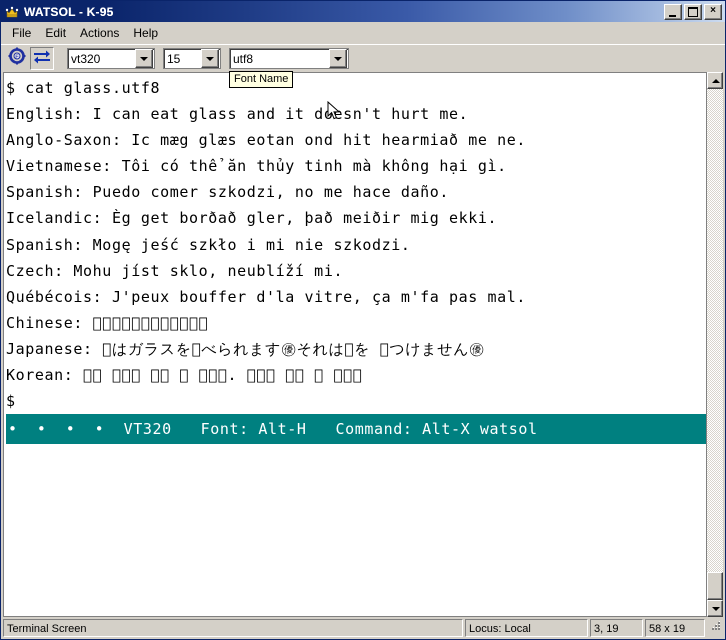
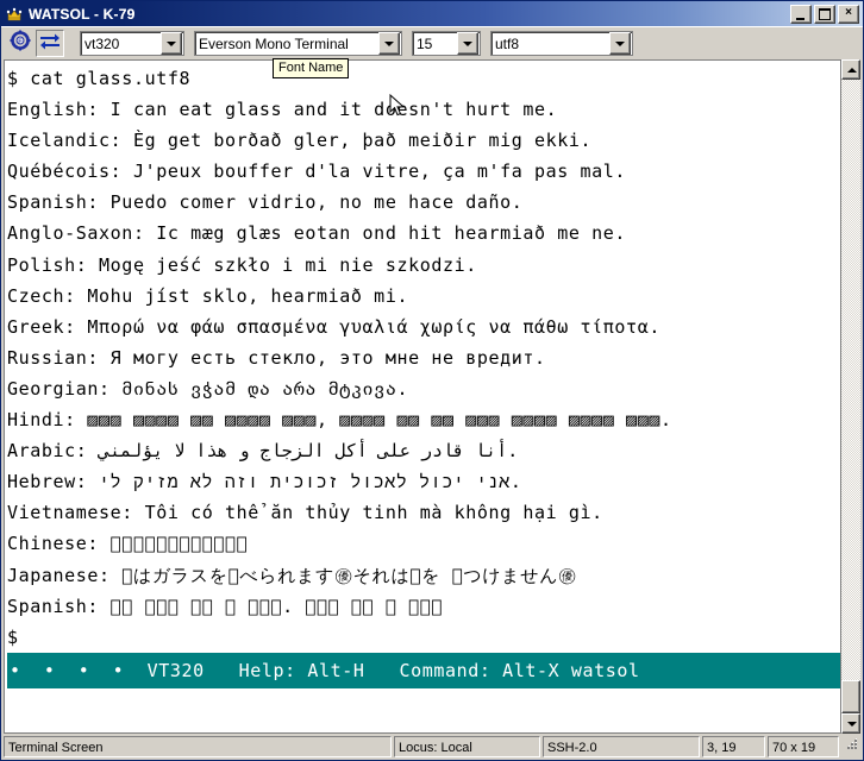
- WATSOL - K-95
+ WATSOL - K-79
  ×
- File
- Edit
- Actions
- Help
  vt320
+ Everson Mono Terminal
  15
  utf8
  Font Name
  $ cat glass.utf8
  English: I can eat glass and it desn't hurt me.
- Anglo-Saxon: Ic mæg glæs eotan ond hit hearmiað me ne.
+ Icelandic: Èg get borðað gler, það meiðir mig ekki.
- Vietnamese: Tôi có thể ăn thủy tinh mà không hại gì.
+ Québécois: J'peux bouffer d'la vitre, ça m'fa pas mal.
- Spanish: Puedo comer szkodzi, no me hace daño.
+ Spanish: Puedo comer vidrio, no me hace daño.
- Icelandic: Èg get borðað gler, það meiðir mig ekki.
+ Anglo-Saxon: Ic mæg glæs eotan ond hit hearmiað me ne.
- Spanish: Mogę jeść szkło i mi nie szkodzi.
+ Polish: Mogę jeść szkło i mi nie szkodzi.
- Czech: Mohu jíst sklo, neublíží mi.
+ Czech: Mohu jíst sklo, hearmiað mi.
+ Greek: Μπορώ να φάω σπασμένα γυαλιά χωρίς να πάθω τίποτα.
+ Russian: Я могу есть стекло, это мне не вредит.
+ Georgian: მინას ვჭამ და არა მტკივა.
+ Hindi: ▨▨▨ ▨▨▨▨ ▨▨ ▨▨▨▨ ▨▨▨, ▨▨▨▨ ▨▨ ▨▨ ▨▨▨ ▨▨▨▨ ▨▨▨▨ ▨▨▨.
+ Arabic: أنا قادر على أكل الزجاج و هذا لا يؤلمني.
+ Hebrew: אני יכול לאכול זכוכית וזה לא מזיק לי.
- Québécois: J'peux bouffer d'la vitre, ça m'fa pas mal.
+ Vietnamese: Tôi có thể ăn thủy tinh mà không hại gì.
  Chinese: 􀀀􀀀􀀀􀀀􀀀􀀀􀀀􀀀􀀀􀀀􀀀㊝
  Japanese: 􀀀はガラスを􀀀べられます㊝それは􀀀を 􀀀つけません㊝
- Korean: 􀀀􀀀 􀀀􀀀􀀀 􀀀􀀀 􀀀 􀀀􀀀􀀀. 􀀀􀀀􀀀 􀀀􀀀 􀀀 􀀀􀀀􀀀
+ Spanish: 􀀀􀀀 􀀀􀀀􀀀 􀀀􀀀 􀀀 􀀀􀀀􀀀. 􀀀􀀀􀀀 􀀀􀀀 􀀀 􀀀􀀀􀀀
  $
- • • • • VT320 Font: Alt-H Command: Alt-X watsol
+ • • • • VT320 Help: Alt-H Command: Alt-X watsol
  Terminal Screen
  Locus: Local
+ SSH-2.0
  3, 19
- 58 x 19
+ 70 x 19
